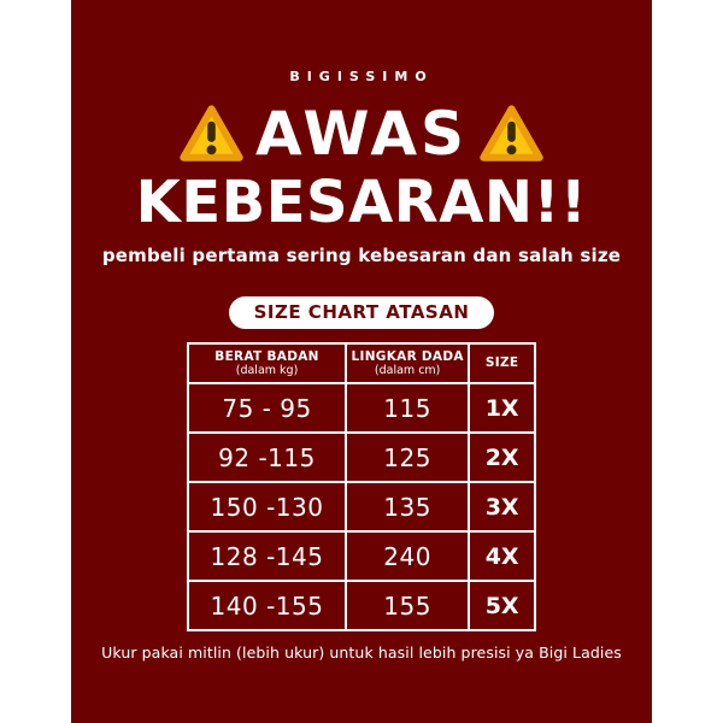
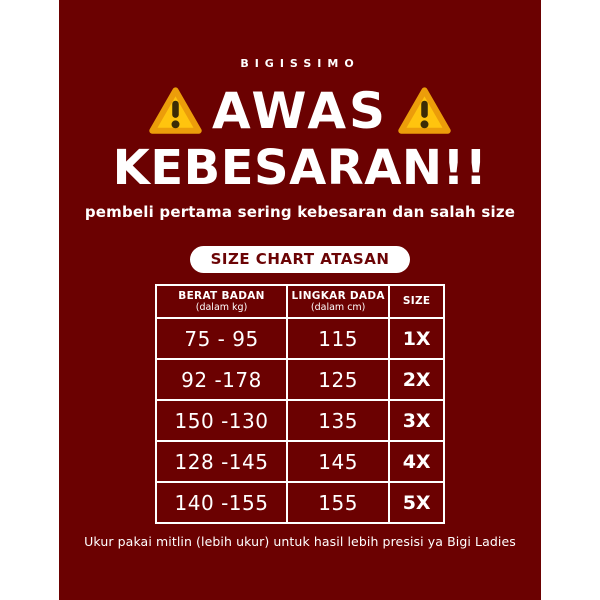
  BIGISSIMO
  AWAS
  KEBESARAN!!
  pembeli pertama sering kebesaran dan salah size
  SIZE CHART ATASAN
  BERAT BADAN (dalam kg)	LINGKAR DADA (dalam cm)	SIZE
  75 - 95	115	1X
- 92 -115	125	2X
+ 92 -178	125	2X
  150 -130	135	3X
- 128 -145	240	4X
+ 128 -145	145	4X
  140 -155	155	5X
  Ukur pakai mitlin (lebih ukur) untuk hasil lebih presisi ya Bigi Ladies
